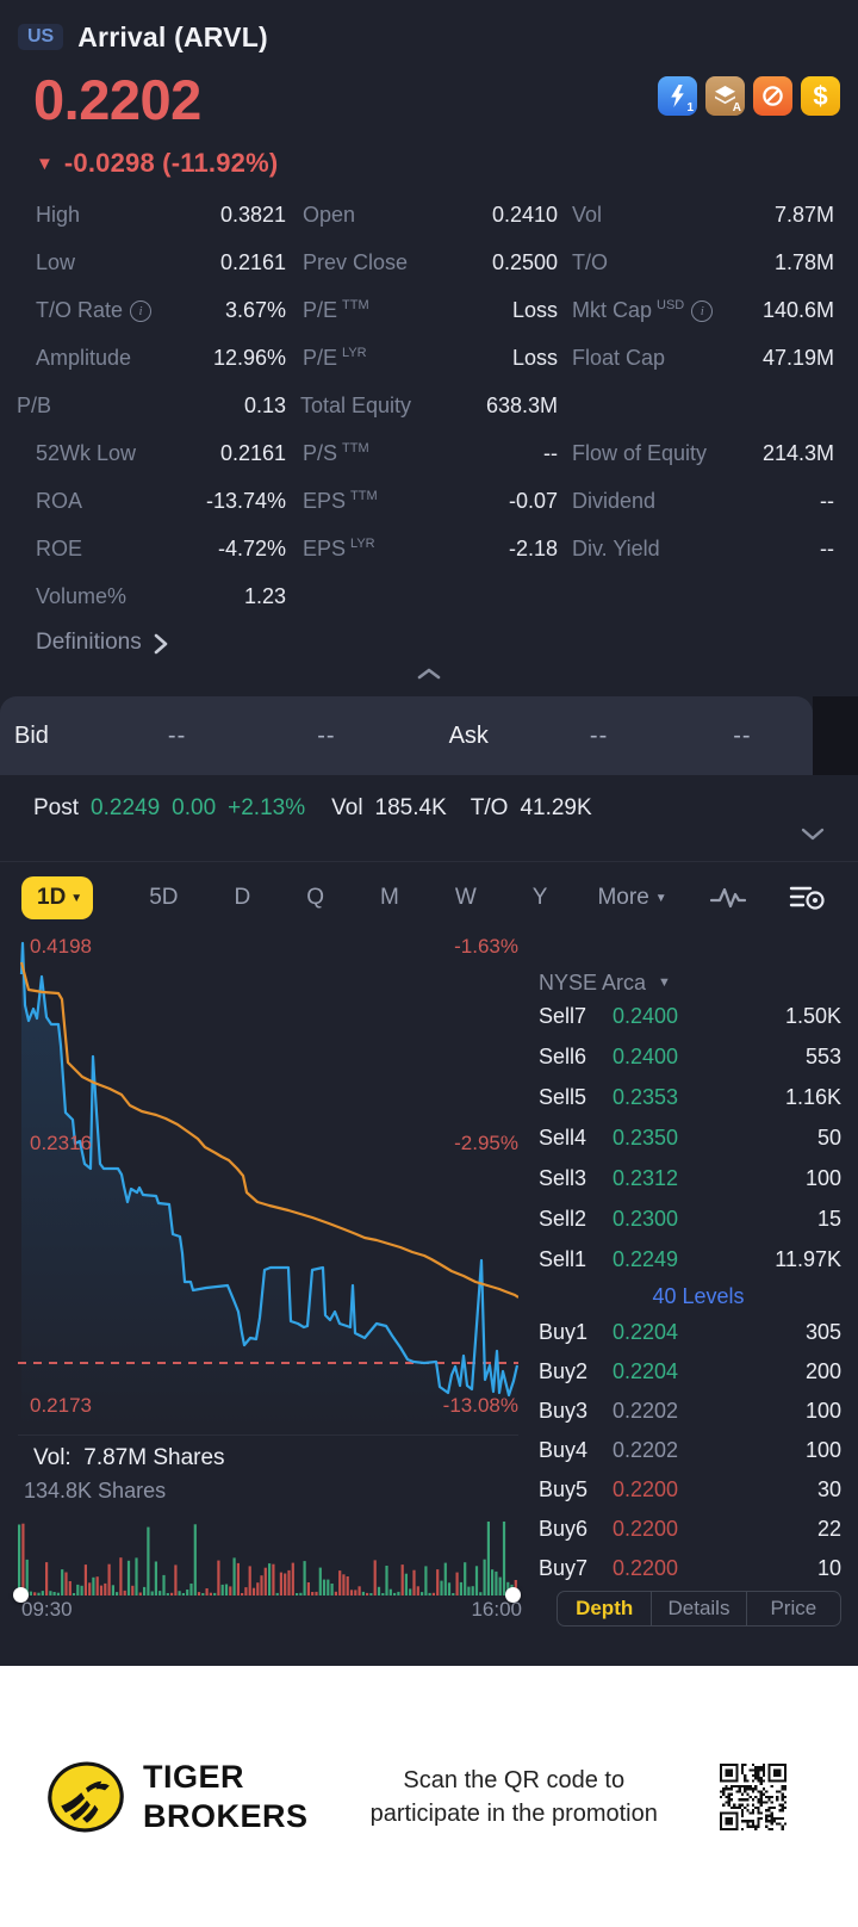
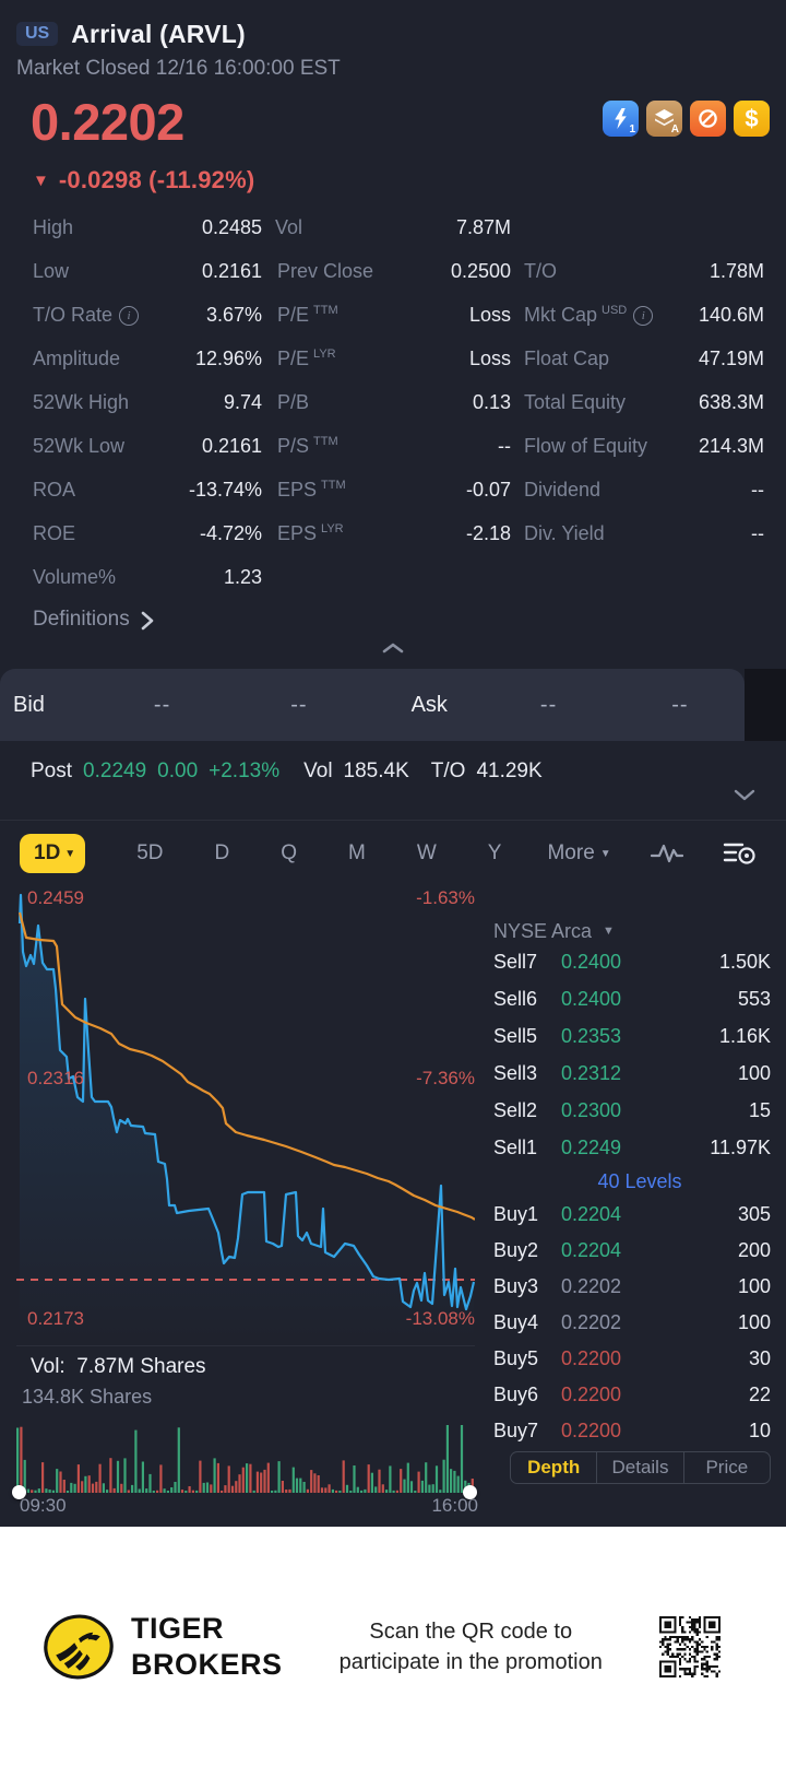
  US
  Arrival (ARVL)
+ Market Closed 12/16 16:00:00 EST
  0.2202
  1
  A
  $
  ▼
  -0.0298 (-11.92%)
  High
- 0.3821
+ 0.2485
- Open
- 0.2410
  Vol
  7.87M
  Low
  0.2161
  Prev Close
  0.2500
  T/O
  1.78M
  T/O Rate
  i
  3.67%
  P/E
  TTM
  Loss
  Mkt Cap
  USD
  i
  140.6M
  Amplitude
  12.96%
  P/E
  LYR
  Loss
  Float Cap
  47.19M
+ 52Wk High
+ 9.74
  P/B
  0.13
  Total Equity
  638.3M
  52Wk Low
  0.2161
  P/S
  TTM
  --
  Flow of Equity
  214.3M
  ROA
  -13.74%
  EPS
  TTM
  -0.07
  Dividend
  --
  ROE
  -4.72%
  EPS
  LYR
  -2.18
  Div. Yield
  --
  Volume%
  1.23
  Definitions
  Bid
  --
  --
  Ask
  --
  --
  Post
  0.2249
  0.00
  +2.13%
  Vol
  185.4K
  T/O
  41.29K
  1D
  ▼
  5D
  D
  Q
  M
  W
  Y
  More
  ▼
- 0.4198
+ 0.2459
  -1.63%
  0.2316
- -2.95%
+ -7.36%
  0.2173
  -13.08%
  Vol: 7.87M Shares
  134.8K Shares
  09:30
  16:00
  NYSE Arca
  ▼
  Sell7
  0.2400
  1.50K
  Sell6
  0.2400
  553
  Sell5
  0.2353
  1.16K
- Sell4
- 0.2350
- 50
  Sell3
  0.2312
  100
  Sell2
  0.2300
  15
  Sell1
  0.2249
  11.97K
  40 Levels
  Buy1
  0.2204
  305
  Buy2
  0.2204
  200
  Buy3
  0.2202
  100
  Buy4
  0.2202
  100
  Buy5
  0.2200
  30
  Buy6
  0.2200
  22
  Buy7
  0.2200
  10
  Depth
  Details
  Price
  TIGER
  BROKERS
  Scan the QR code to
  participate in the promotion
